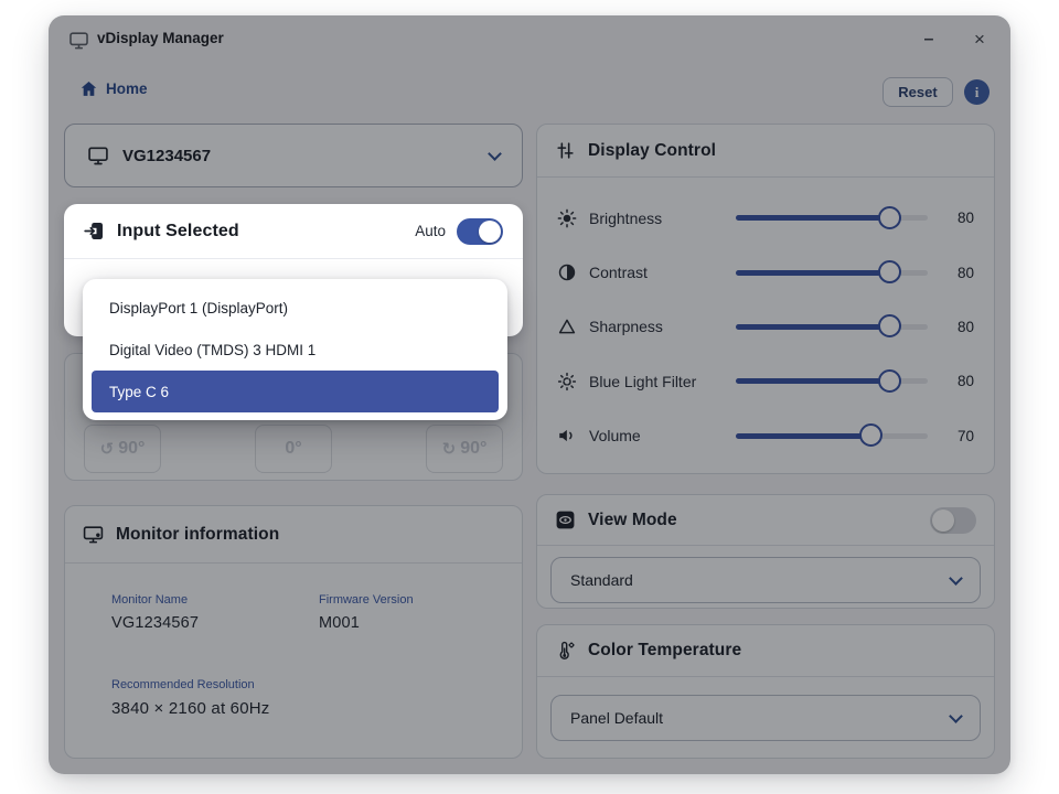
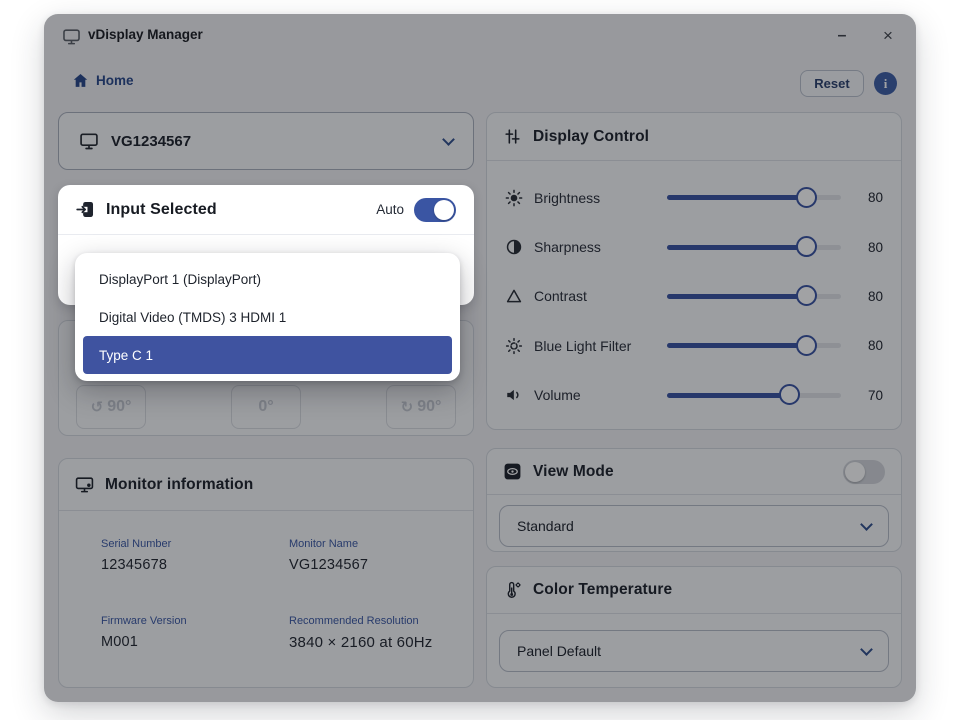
  vDisplay Manager
  –
  ×
  Home
  Reset
  i
  VG1234567
  ↺
  90°
  0°
  ↻
  90°
  Monitor information
+ Serial Number
+ 12345678
  Monitor Name
  VG1234567
  Firmware Version
  M001
  Recommended Resolution
  3840 × 2160 at 60Hz
  Display Control
  Brightness
  80
- Contrast
+ Sharpness
  80
- Sharpness
+ Contrast
  80
  Blue Light Filter
  80
  Volume
  70
  View Mode
  Standard
  Color Temperature
  Panel Default
  Input Selected
  Auto
  DisplayPort 1 (DisplayPort)
  Digital Video (TMDS) 3 HDMI 1
- Type C 6
+ Type C 1
